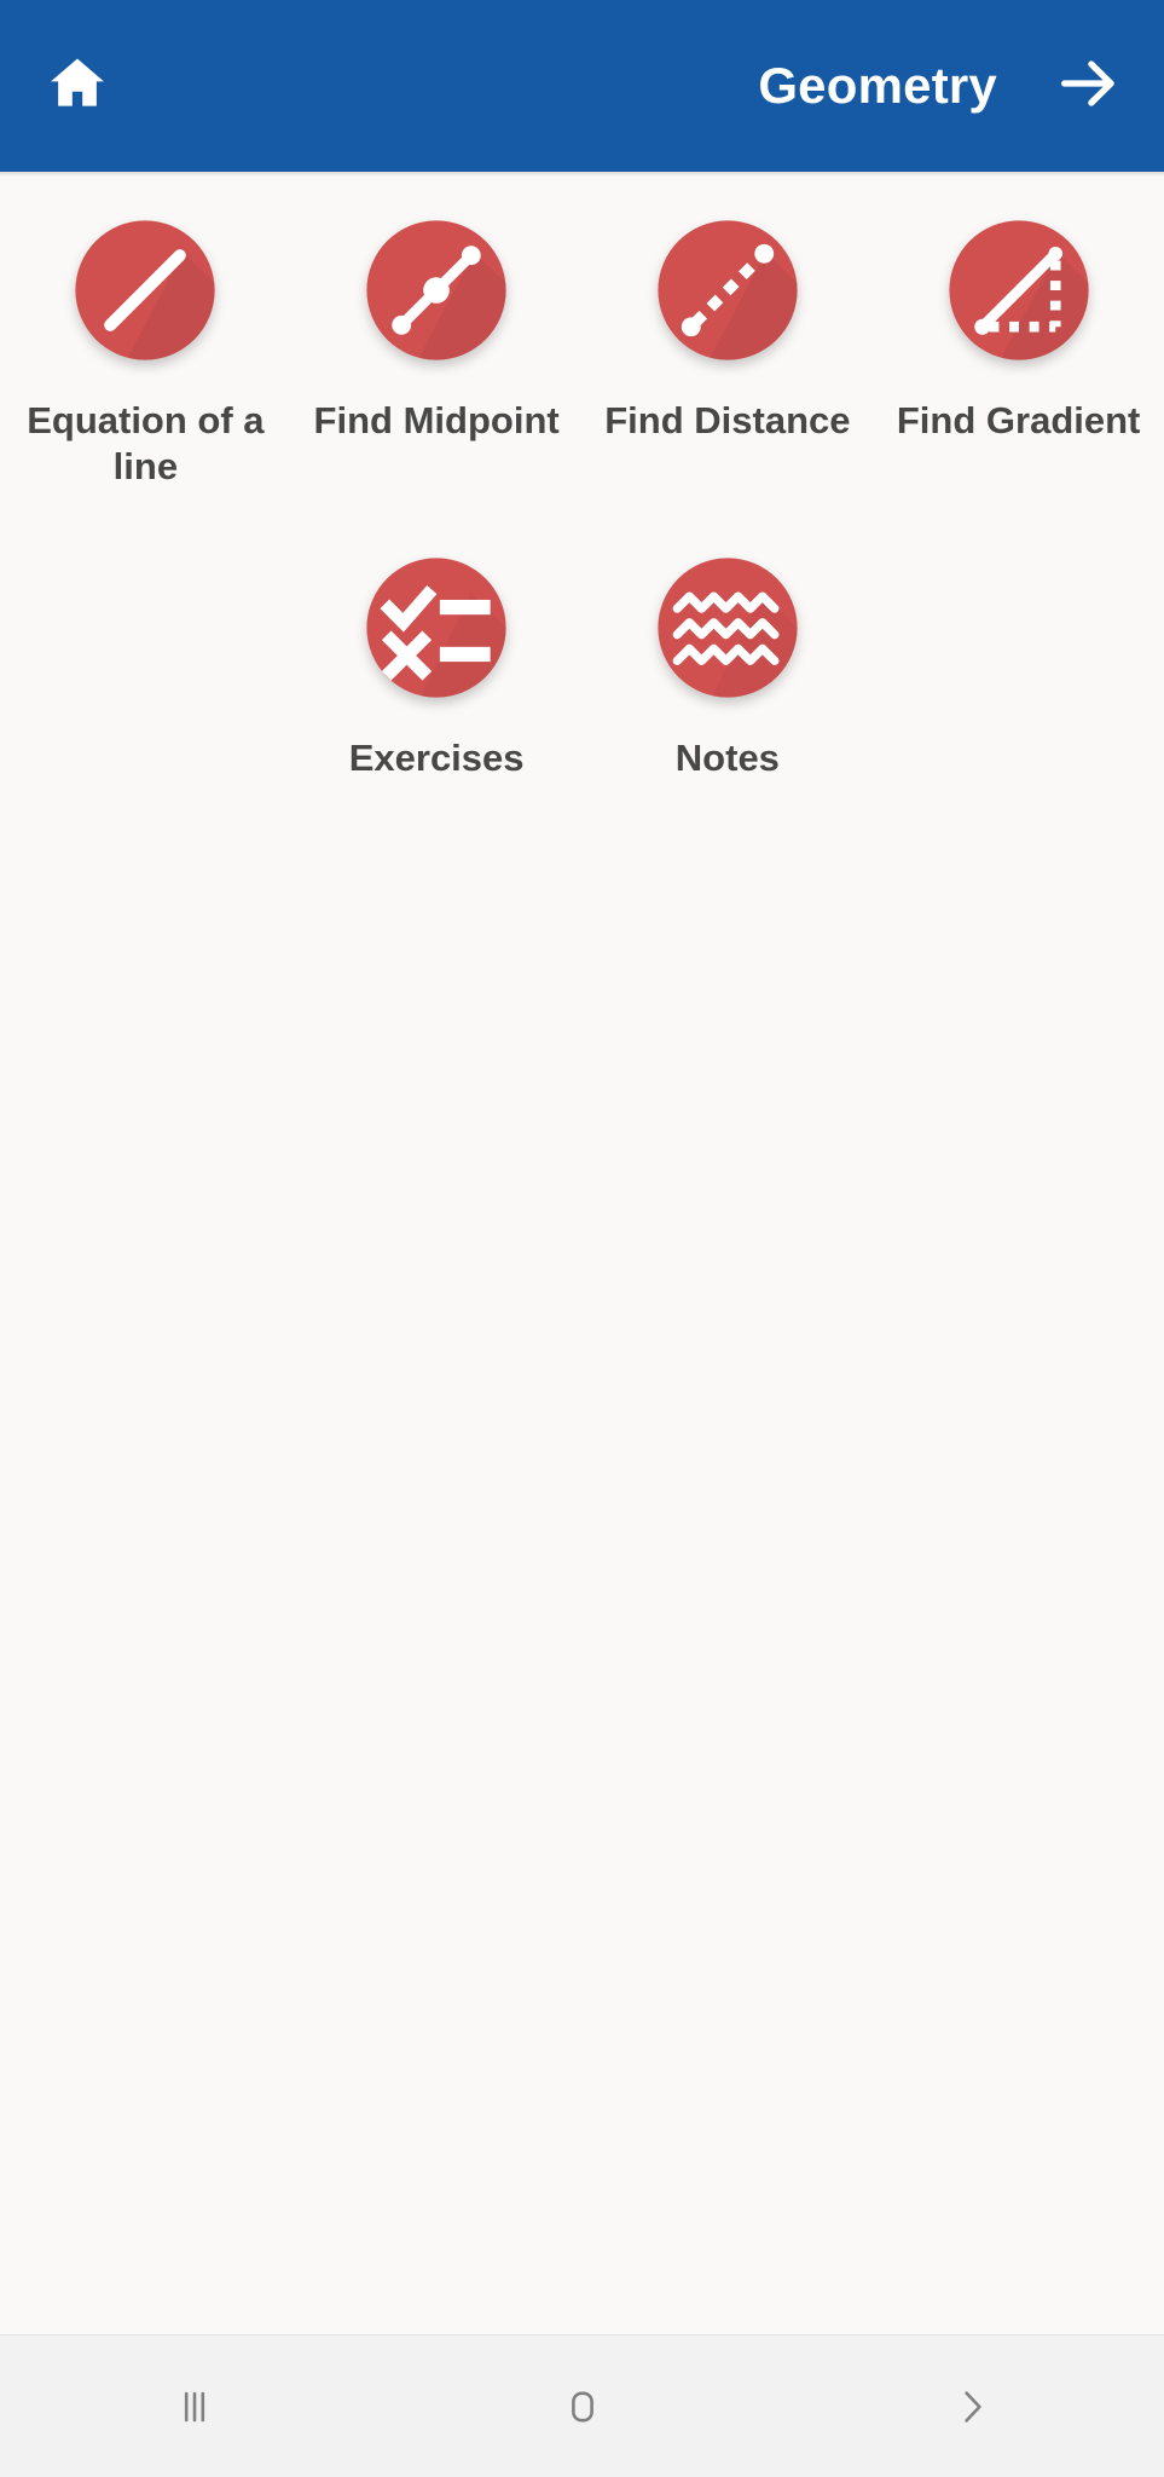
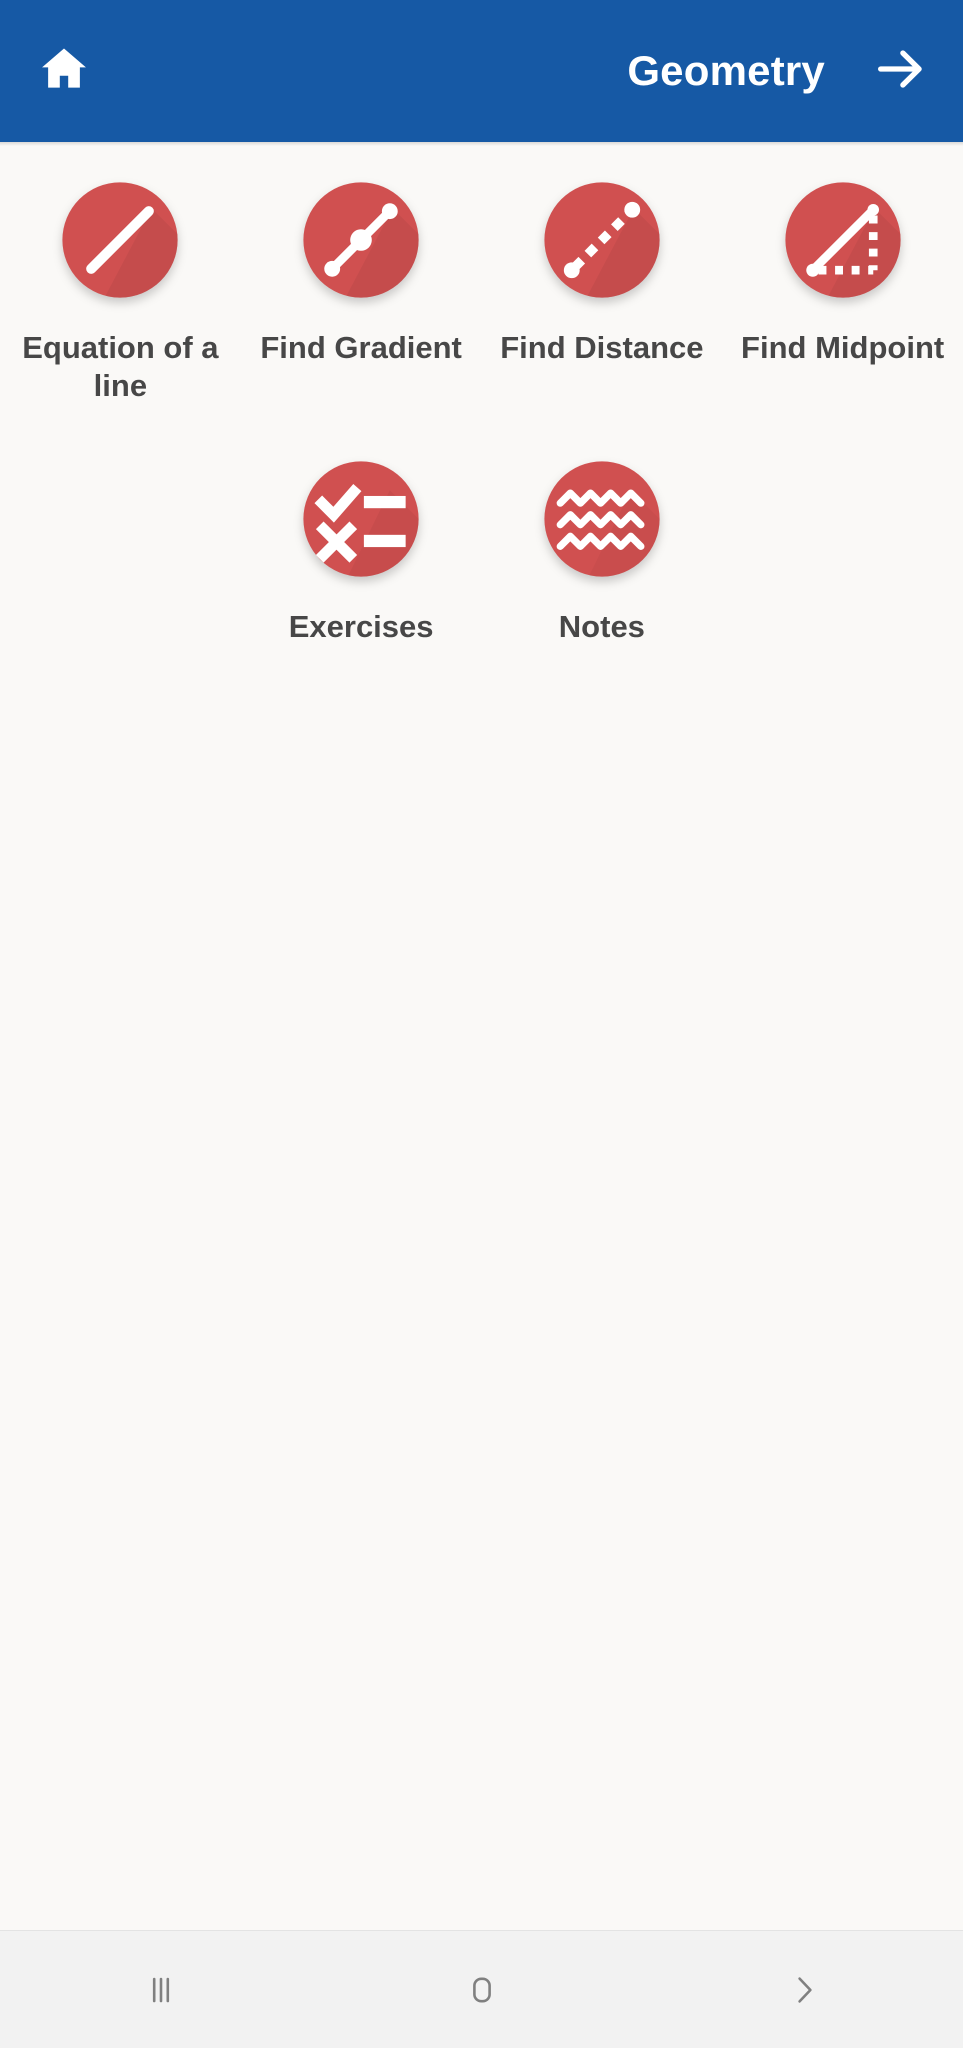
  Geometry
  Equation of a line
- Find Midpoint
+ Find Gradient
  Find Distance
- Find Gradient
+ Find Midpoint
  Exercises
  Notes
